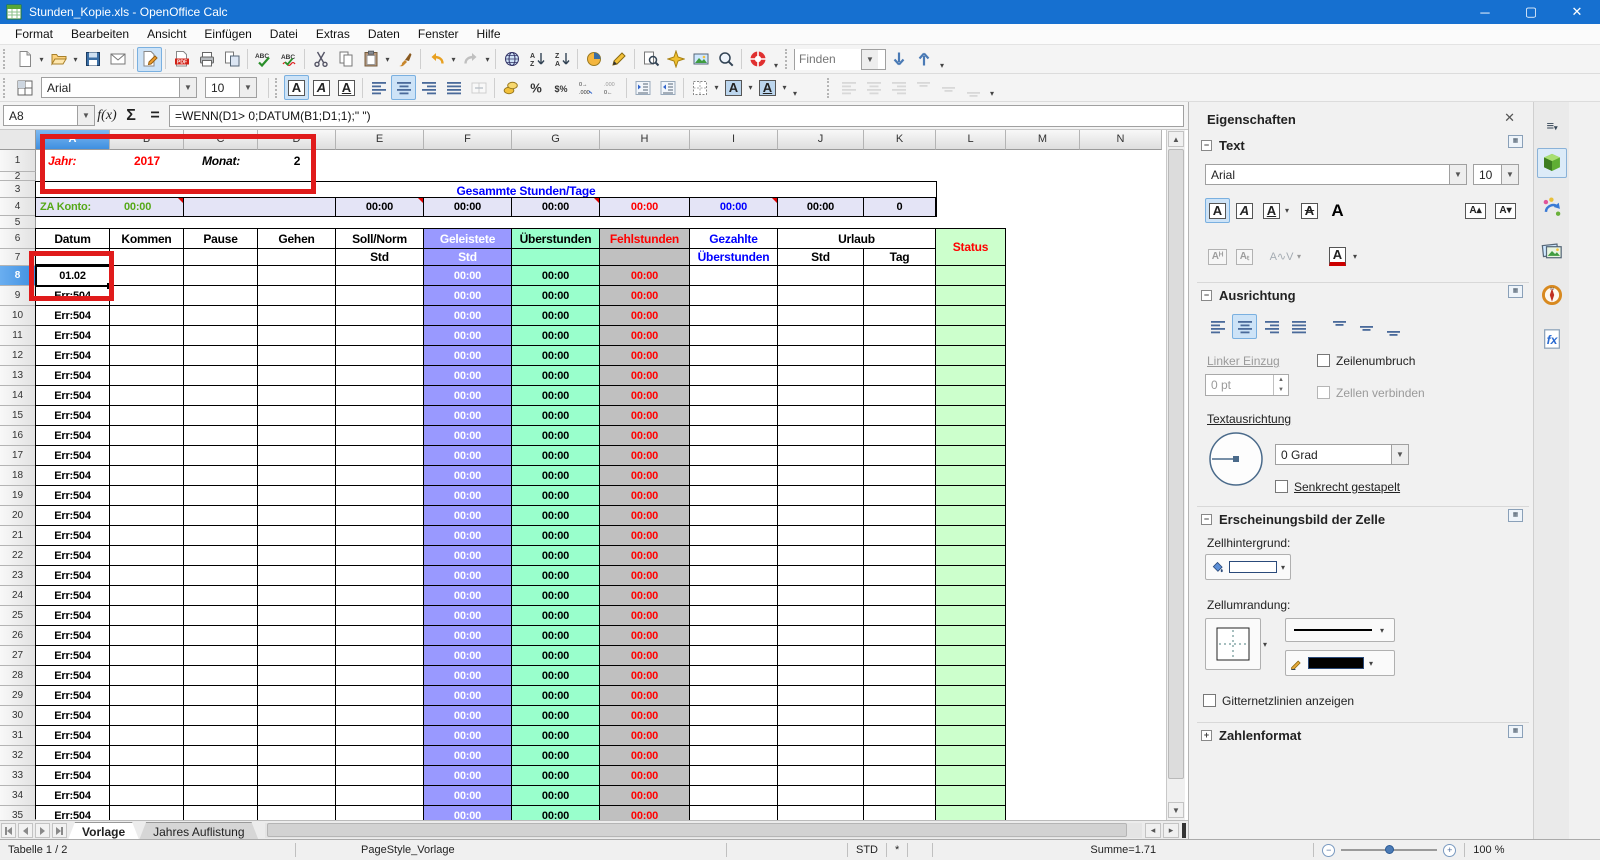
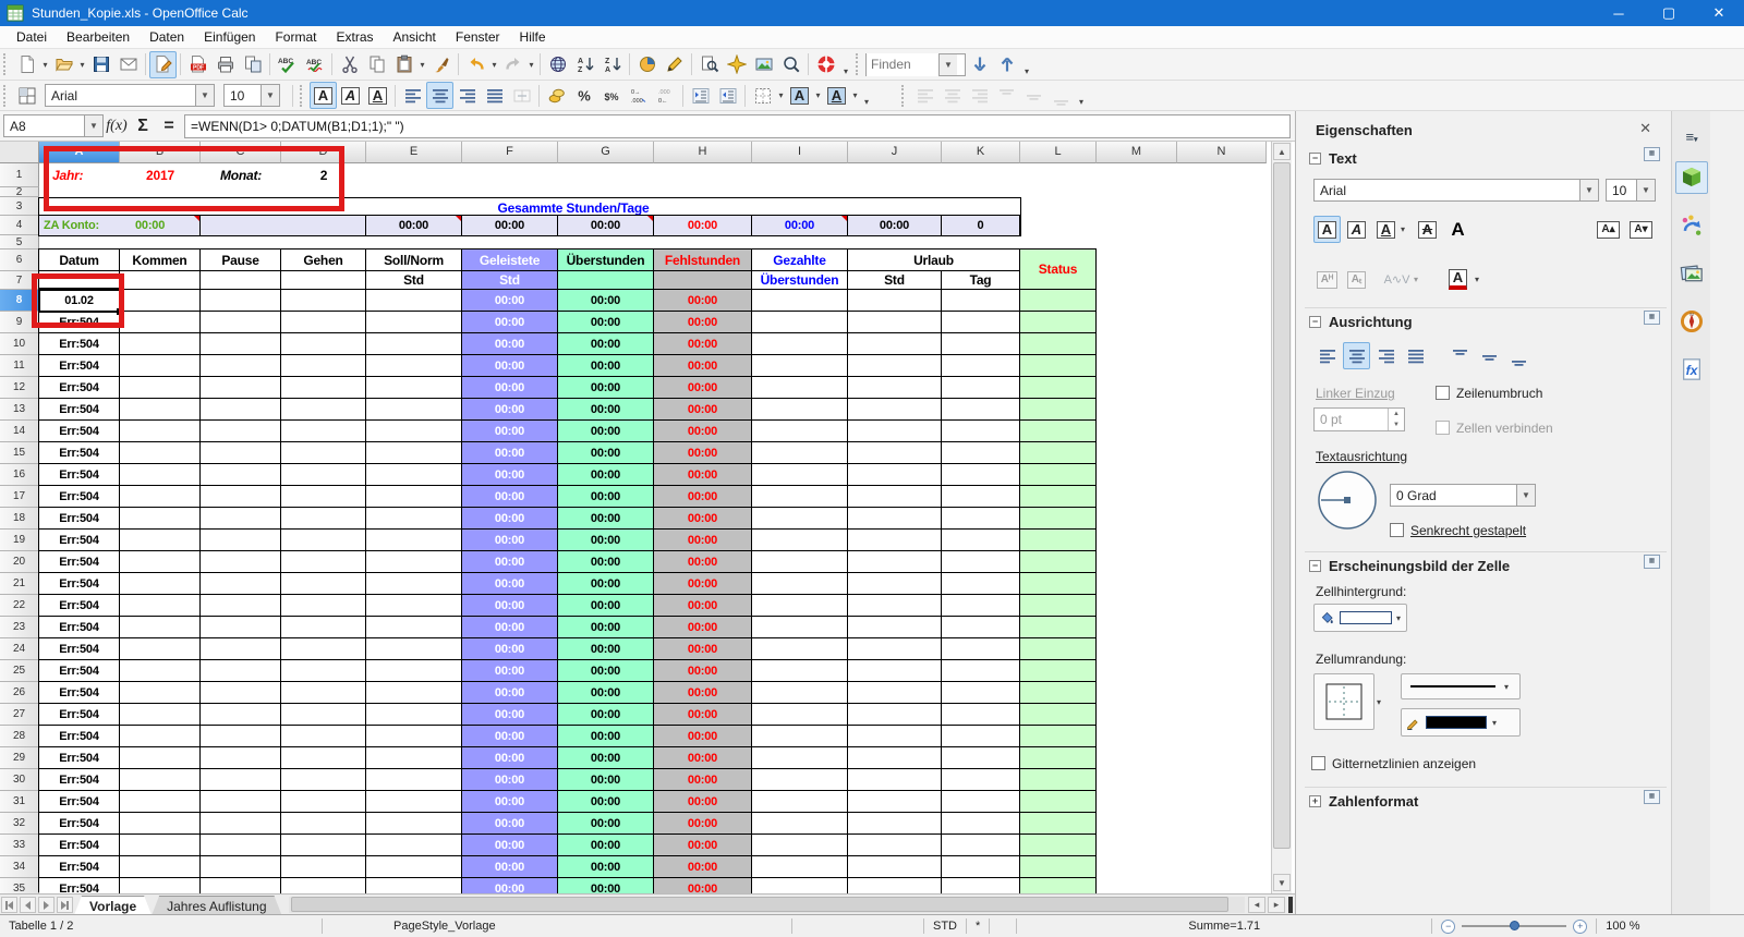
  Stunden_Kopie.xls - OpenOffice Calc
  ─
  ▢
  ✕
- Format
+ Datei
  Bearbeiten
- Ansicht
+ Daten
  Einfügen
- Datei
+ Format
  Extras
- Daten
+ Ansicht
  Fenster
  Hilfe
  ▾
  ▾
  ▾
  ▾
  ▾
  ▾
  Finden
  ▼
  ▾
  Arial
  ▼
  10
  ▼
  A
  A
  A
  %
  $%
  ▾
  A
  ▾
  A
  ▾
  ▾
  ▾
  A8
  ▼
  f(x)
  Σ
  =
  =WENN(D1> 0;DATUM(B1;D1;1);" ")
  A
  B
  C
  D
  E
  F
  G
  H
  I
  J
  K
  L
  M
  N
  1
  2
  3
  4
  5
  6
  7
  8
  9
  10
  11
  12
  13
  14
  15
  16
  17
  18
  19
  20
  21
  22
  23
  24
  25
  26
  27
  28
  29
  30
  31
  32
  33
  34
  35
  Jahr:
  2017
  Monat:
  2
  Gesammte Stunden/Tage
  ZA Konto:
  00:00
  00:00
  00:00
  00:00
  00:00
  00:00
  00:00
  0
  Datum
  Kommen
  Pause
  Gehen
  Soll/Norm
  Std
  Geleistete
  Std
  Überstunden
  Fehlstunden
  Gezahlte
  Überstunden
  Urlaub
  Std
  Tag
  Status
  01.02
  00:00
  00:00
  00:00
  Err:504
  00:00
  00:00
  00:00
  Err:504
  00:00
  00:00
  00:00
  Err:504
  00:00
  00:00
  00:00
  Err:504
  00:00
  00:00
  00:00
  Err:504
  00:00
  00:00
  00:00
  Err:504
  00:00
  00:00
  00:00
  Err:504
  00:00
  00:00
  00:00
  Err:504
  00:00
  00:00
  00:00
  Err:504
  00:00
  00:00
  00:00
  Err:504
  00:00
  00:00
  00:00
  Err:504
  00:00
  00:00
  00:00
  Err:504
  00:00
  00:00
  00:00
  Err:504
  00:00
  00:00
  00:00
  Err:504
  00:00
  00:00
  00:00
  Err:504
  00:00
  00:00
  00:00
  Err:504
  00:00
  00:00
  00:00
  Err:504
  00:00
  00:00
  00:00
  Err:504
  00:00
  00:00
  00:00
  Err:504
  00:00
  00:00
  00:00
  Err:504
  00:00
  00:00
  00:00
  Err:504
  00:00
  00:00
  00:00
  Err:504
  00:00
  00:00
  00:00
  Err:504
  00:00
  00:00
  00:00
  Err:504
  00:00
  00:00
  00:00
  Err:504
  00:00
  00:00
  00:00
  Err:504
  00:00
  00:00
  00:00
  Err:504
  00:00
  00:00
  00:00
  ▲
  ▼
  Vorlage
  Jahres Auflistung
  ◂
  ▸
  Tabelle 1 / 2
  PageStyle_Vorlage
  STD
  *
  Summe=1.71
  −
  +
  100 %
  Eigenschaften
  ✕
  −
  Text
  Arial
  ▼
  10
  ▼
  A
  A
  A
  ▾
  A
  A
  A▴
  A▾
  Aᴴ
  Aₜ
  A∿V
  ▾
  A
  ▾
  −
  Ausrichtung
  Linker Einzug
  0 pt
  Zeilenumbruch
  Zellen verbinden
  Textausrichtung
  0 Grad
  ▼
  Senkrecht gestapelt
  −
  Erscheinungsbild der Zelle
  Zellhintergrund:
  ▾
  Zellumrandung:
  ▾
  ▾
  ▾
  Gitternetzlinien anzeigen
  +
  Zahlenformat
  fx
